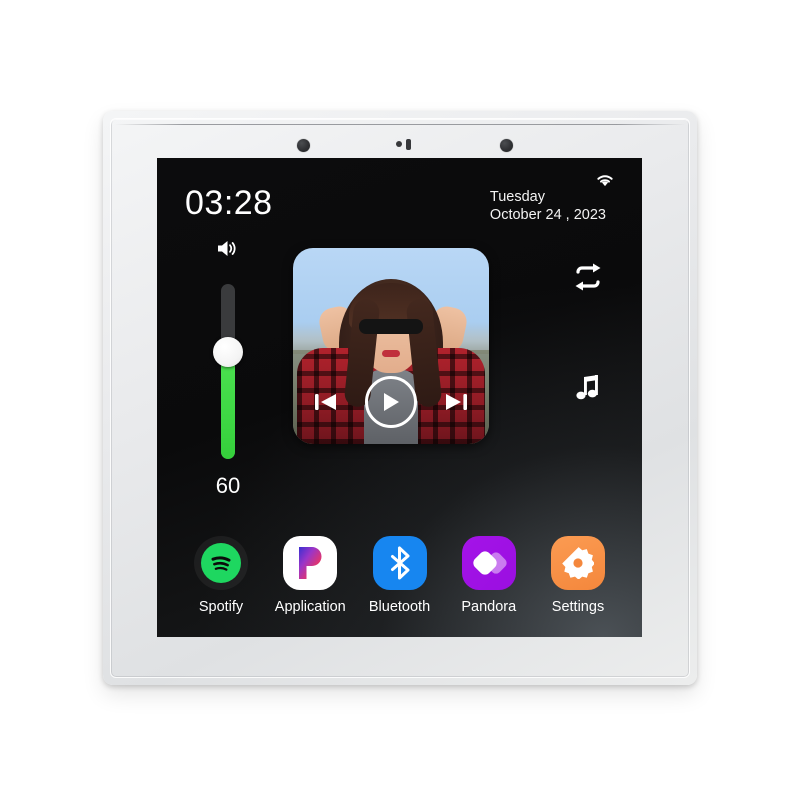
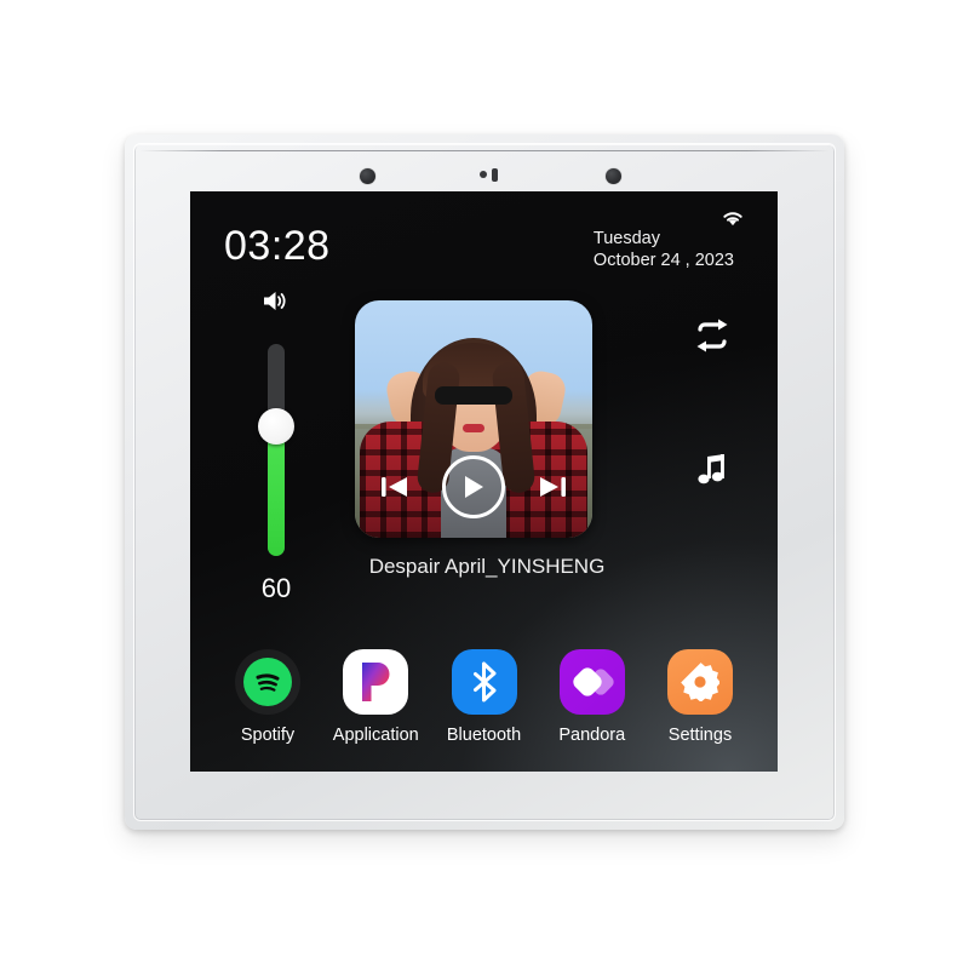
  03:28
  Tuesday
  October 24 , 2023
  60
+ Despair April_YINSHENG
  Spotify
  Application
  Bluetooth
  Pandora
  Settings
